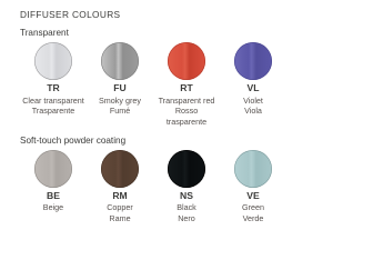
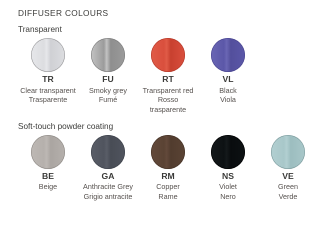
  DIFFUSER COLOURS
  Transparent
  TR
  Clear transparent
  Trasparente
  FU
  Smoky grey
  Fumé
  RT
  Transparent red
  Rosso trasparente
  VL
- Violet
+ Black
  Viola
  Soft-touch powder coating
  BE
  Beige
+ GA
+ Anthracite Grey
+ Grigio antracite
  RM
  Copper
  Rame
  NS
- Black
+ Violet
  Nero
  VE
  Green
  Verde
